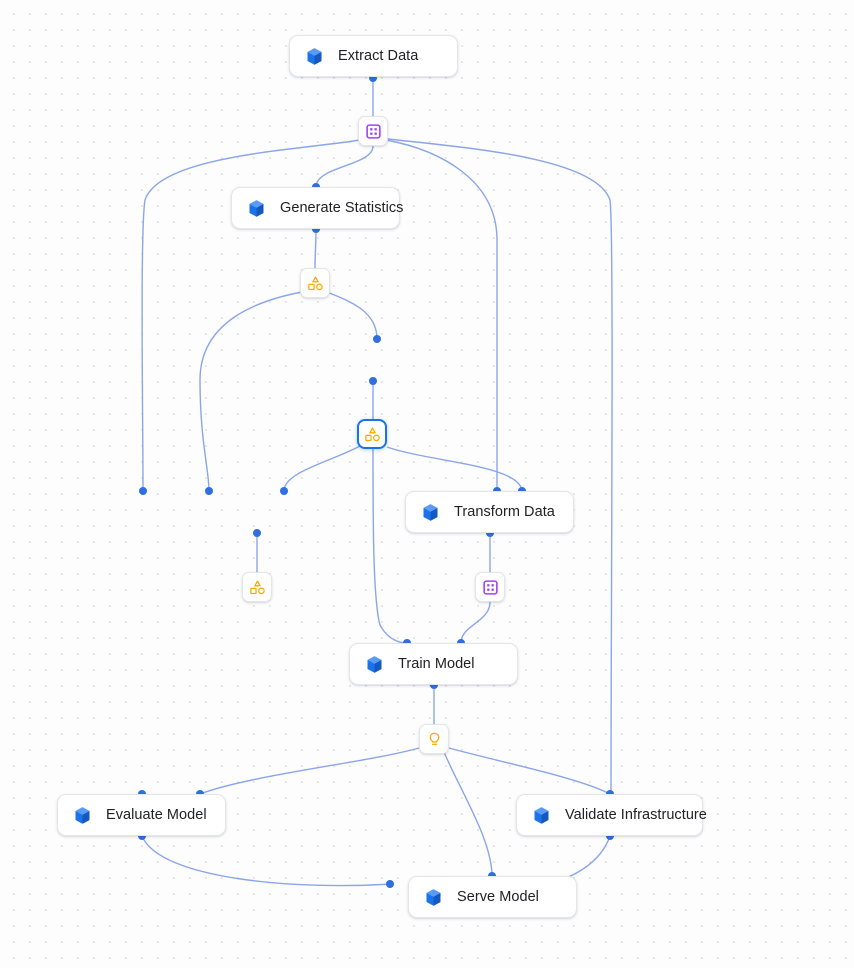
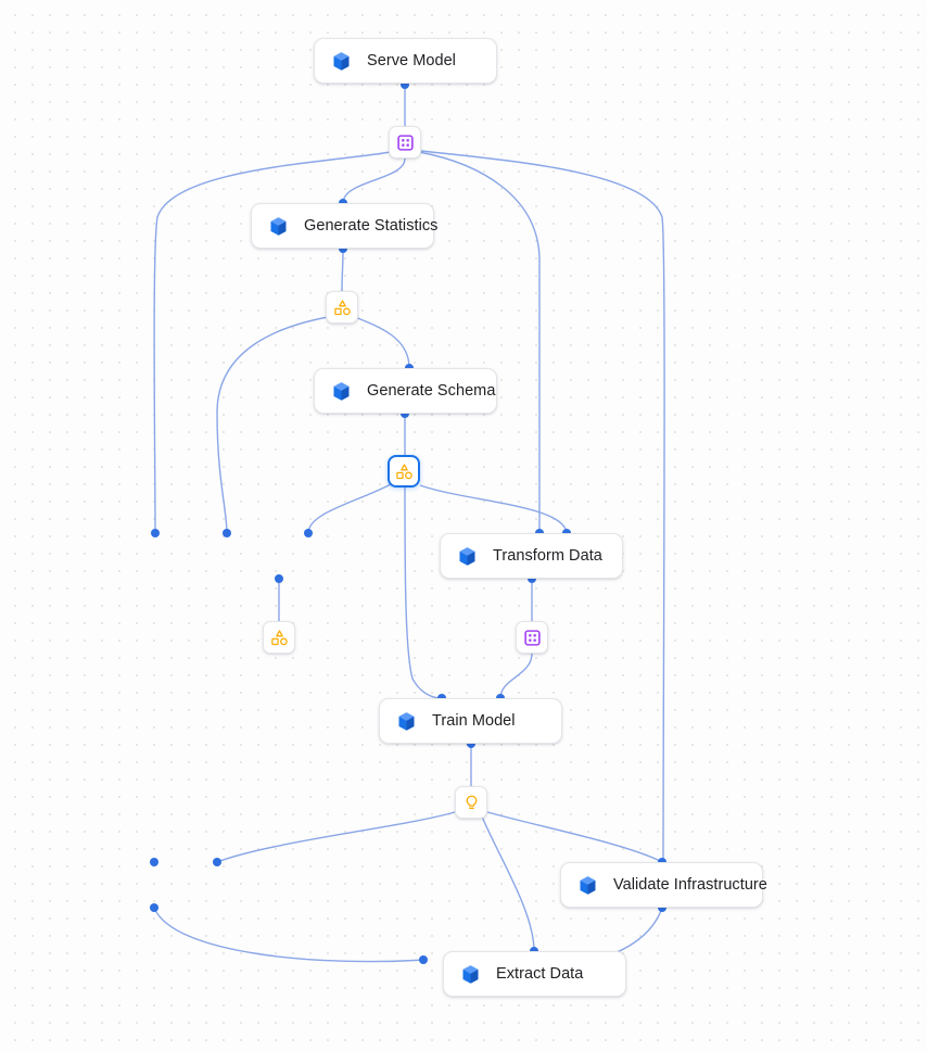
- Extract Data
+ Serve Model
  Generate Statistics
+ Generate Schema
  Transform Data
  Train Model
- Evaluate Model
  Validate Infrastructure
- Serve Model
+ Extract Data
